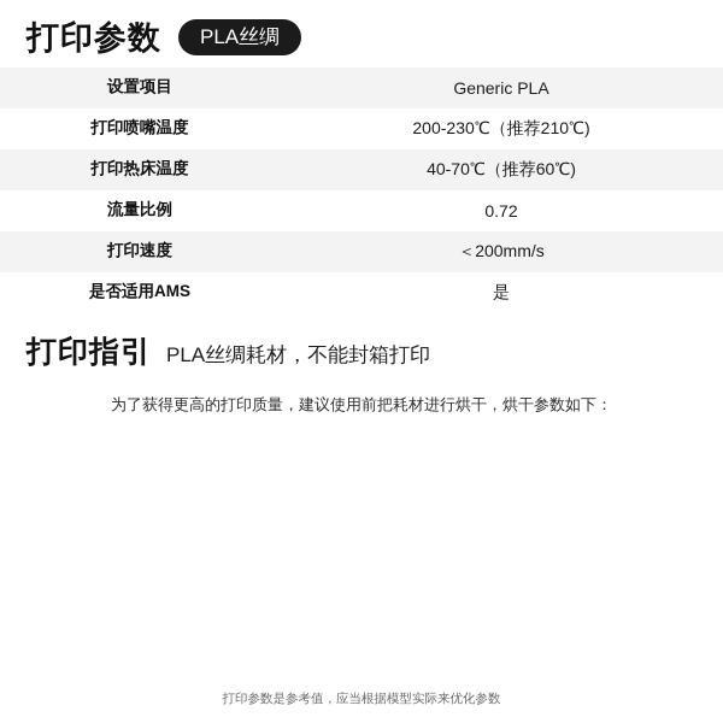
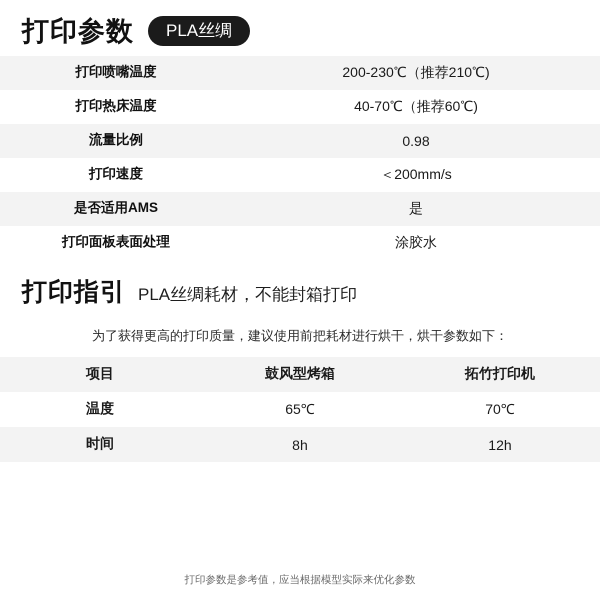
  打印参数
  PLA丝绸
- 设置项目	Generic PLA
  打印喷嘴温度	200-230℃（推荐210℃)
  打印热床温度	40-70℃（推荐60℃)
- 流量比例	0.72
+ 流量比例	0.98
  打印速度	＜200mm/s
  是否适用AMS	是
+ 打印面板表面处理	涂胶水
  打印指引
  PLA丝绸耗材，不能封箱打印
  为了获得更高的打印质量，建议使用前把耗材进行烘干，烘干参数如下：
+ 项目	鼓风型烤箱	拓竹打印机
+ 温度	65℃	70℃
+ 时间	8h	12h
  打印参数是参考值，应当根据模型实际来优化参数
